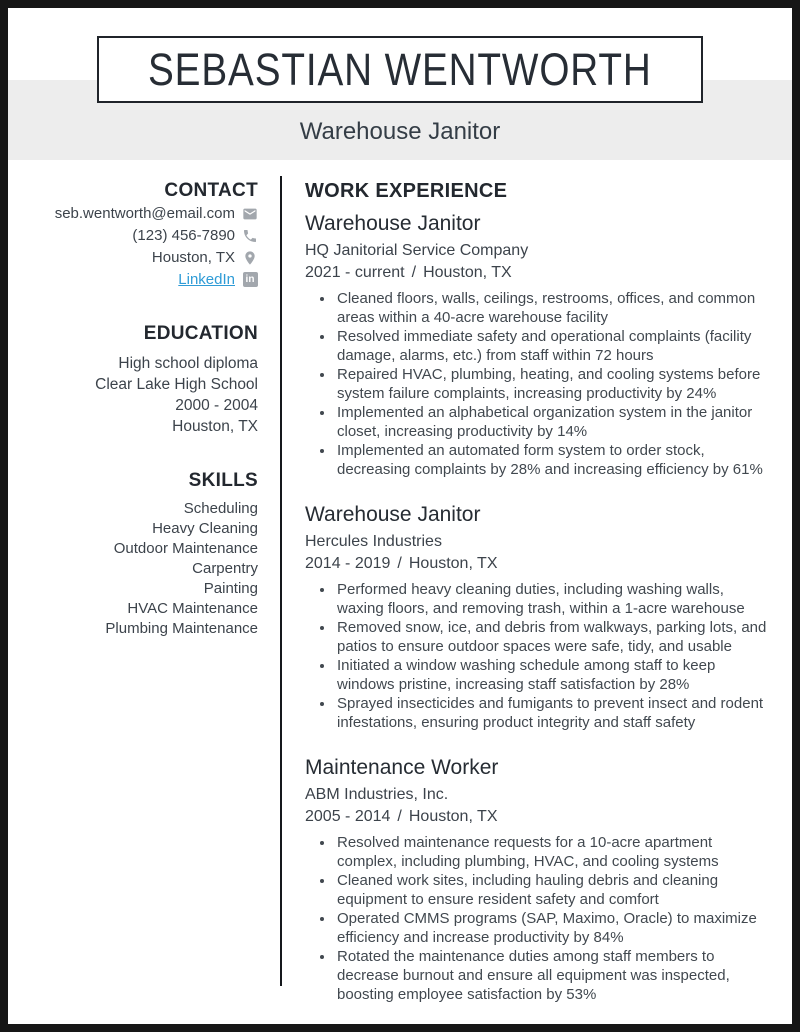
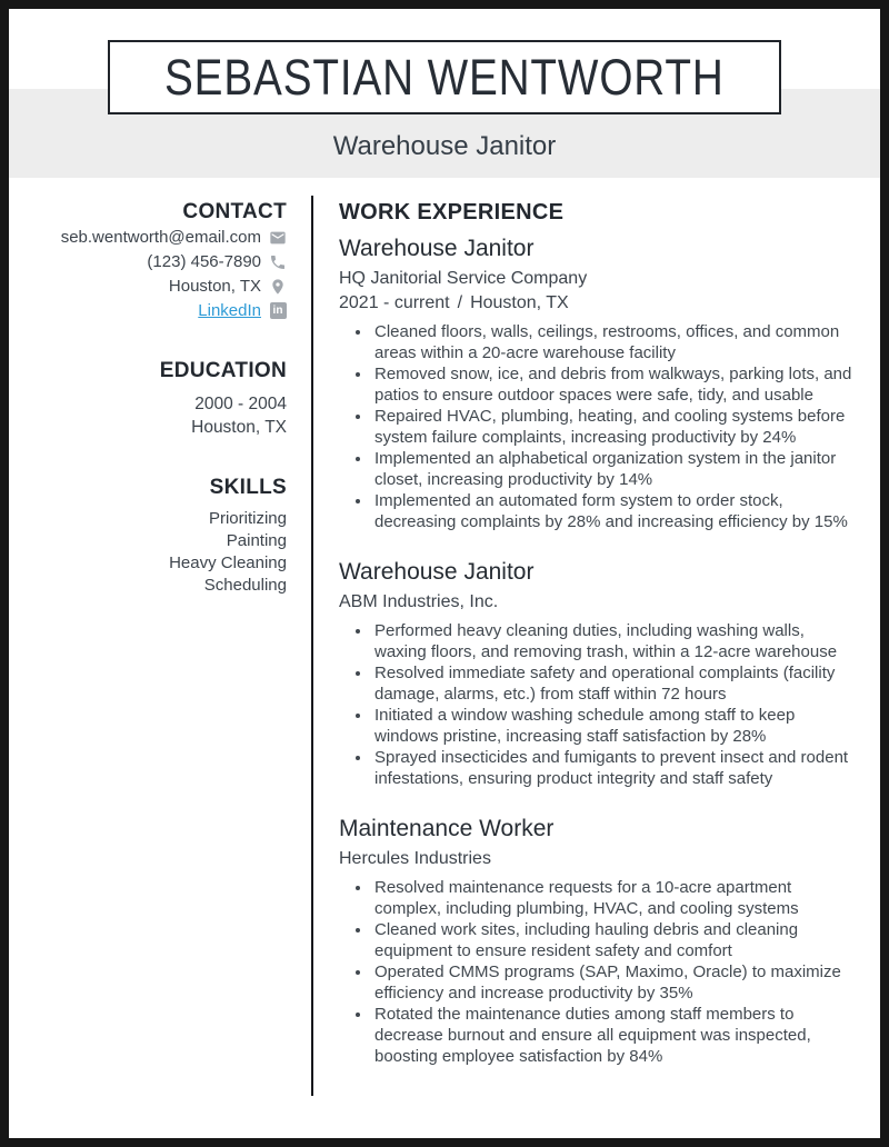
  SEBASTIAN WENTWORTH
  Warehouse Janitor
  CONTACT
  seb.wentworth@email.com
  (123) 456-7890
  Houston, TX
  LinkedIn
  in
  EDUCATION
- High school diploma
- Clear Lake High School
  2000 - 2004
  Houston, TX
  SKILLS
+ Prioritizing
- Scheduling
+ Painting
  Heavy Cleaning
- Outdoor Maintenance
- Carpentry
- Painting
+ Scheduling
- HVAC Maintenance
- Plumbing Maintenance
  WORK EXPERIENCE
  Warehouse Janitor
  HQ Janitorial Service Company
  2021 - current / Houston, TX
- Cleaned floors, walls, ceilings, restrooms, offices, and common areas within a 40-acre warehouse facility
+ Cleaned floors, walls, ceilings, restrooms, offices, and common areas within a 20-acre warehouse facility
- Resolved immediate safety and operational complaints (facility damage, alarms, etc.) from staff within 72 hours
+ Removed snow, ice, and debris from walkways, parking lots, and patios to ensure outdoor spaces were safe, tidy, and usable
  Repaired HVAC, plumbing, heating, and cooling systems before system failure complaints, increasing productivity by 24%
  Implemented an alphabetical organization system in the janitor closet, increasing productivity by 14%
- Implemented an automated form system to order stock, decreasing complaints by 28% and increasing efficiency by 61%
+ Implemented an automated form system to order stock, decreasing complaints by 28% and increasing efficiency by 15%
  Warehouse Janitor
- Hercules Industries
+ ABM Industries, Inc.
- 2014 - 2019 / Houston, TX
- Performed heavy cleaning duties, including washing walls, waxing floors, and removing trash, within a 1-acre warehouse
+ Performed heavy cleaning duties, including washing walls, waxing floors, and removing trash, within a 12-acre warehouse
- Removed snow, ice, and debris from walkways, parking lots, and patios to ensure outdoor spaces were safe, tidy, and usable
+ Resolved immediate safety and operational complaints (facility damage, alarms, etc.) from staff within 72 hours
  Initiated a window washing schedule among staff to keep windows pristine, increasing staff satisfaction by 28%
  Sprayed insecticides and fumigants to prevent insect and rodent infestations, ensuring product integrity and staff safety
  Maintenance Worker
- ABM Industries, Inc.
+ Hercules Industries
- 2005 - 2014 / Houston, TX
  Resolved maintenance requests for a 10-acre apartment complex, including plumbing, HVAC, and cooling systems
  Cleaned work sites, including hauling debris and cleaning equipment to ensure resident safety and comfort
- Operated CMMS programs (SAP, Maximo, Oracle) to maximize efficiency and increase productivity by 84%
+ Operated CMMS programs (SAP, Maximo, Oracle) to maximize efficiency and increase productivity by 35%
- Rotated the maintenance duties among staff members to decrease burnout and ensure all equipment was inspected, boosting employee satisfaction by 53%
+ Rotated the maintenance duties among staff members to decrease burnout and ensure all equipment was inspected, boosting employee satisfaction by 84%
